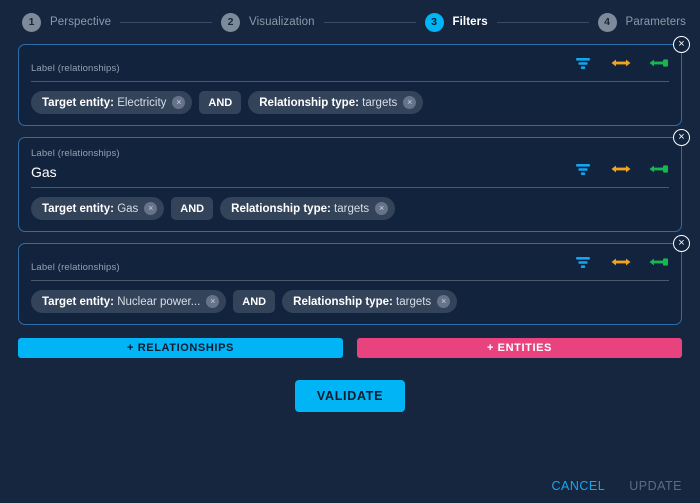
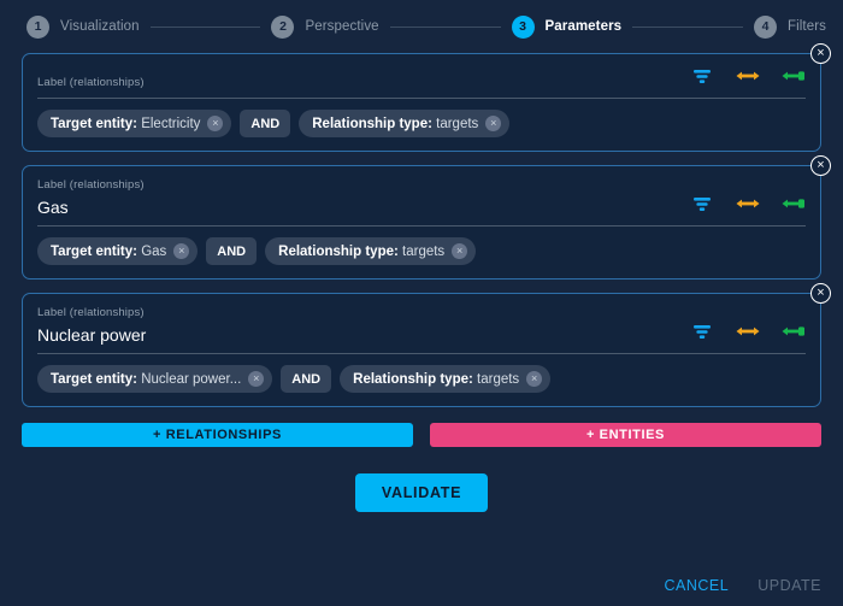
  1
- Perspective
+ Visualization
  2
- Visualization
+ Perspective
  3
- Filters
+ Parameters
  4
- Parameters
+ Filters
  ×
  Label (relationships)
  Target entity: Electricity
  ×
  AND
  Relationship type: targets
  ×
  ×
  Label (relationships)
  Gas
  Target entity: Gas
  ×
  AND
  Relationship type: targets
  ×
  ×
  Label (relationships)
+ Nuclear power
  Target entity: Nuclear power...
  ×
  AND
  Relationship type: targets
  ×
  + RELATIONSHIPS
  + ENTITIES
  VALIDATE
  CANCEL
  UPDATE
